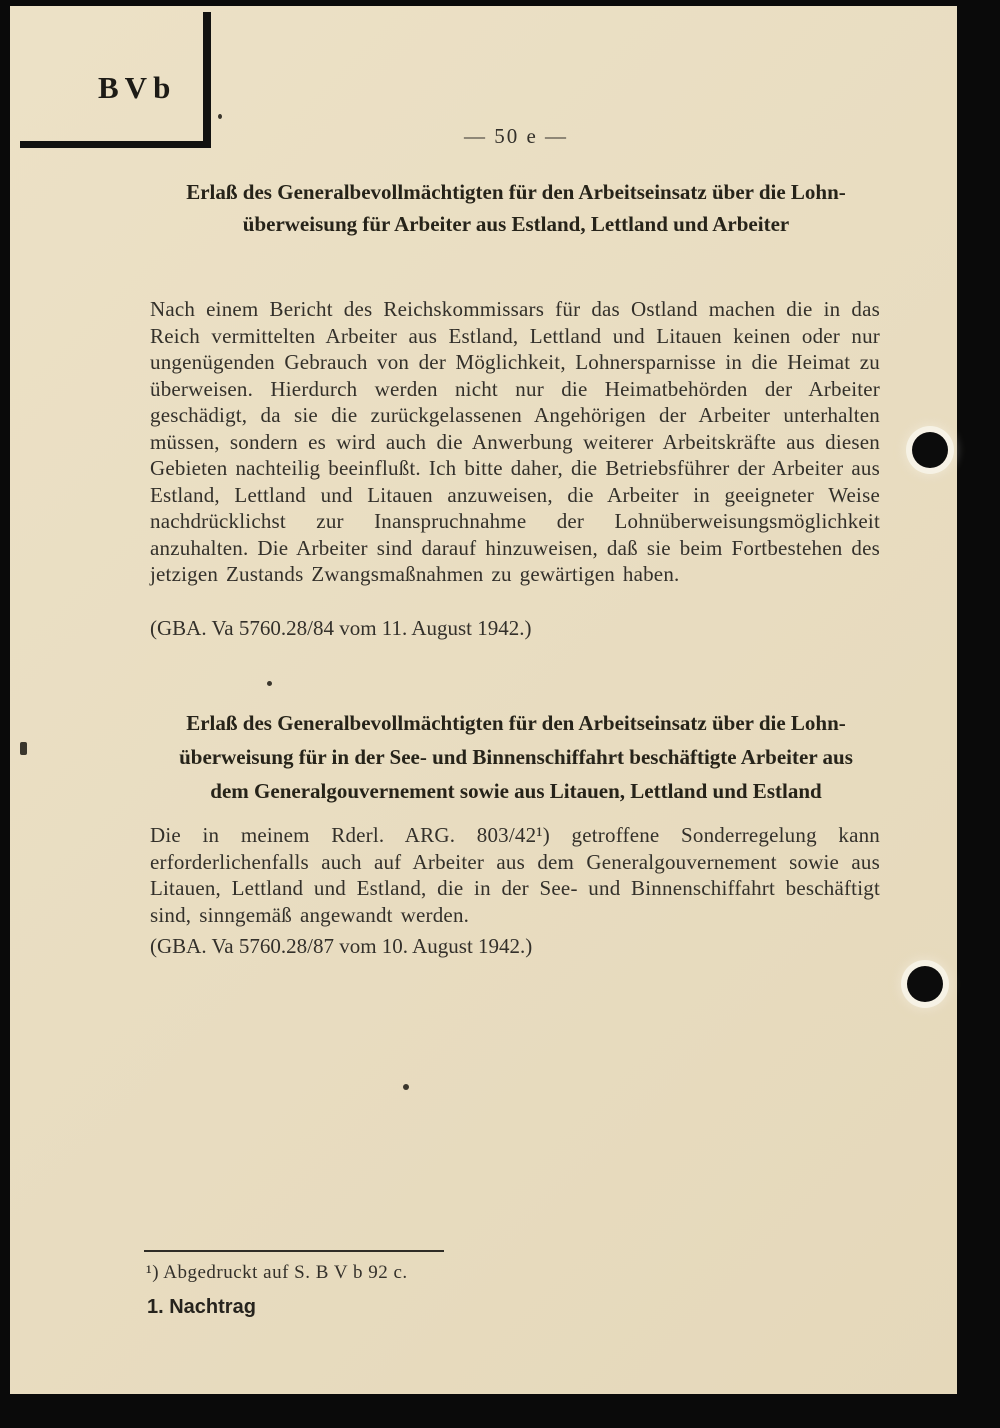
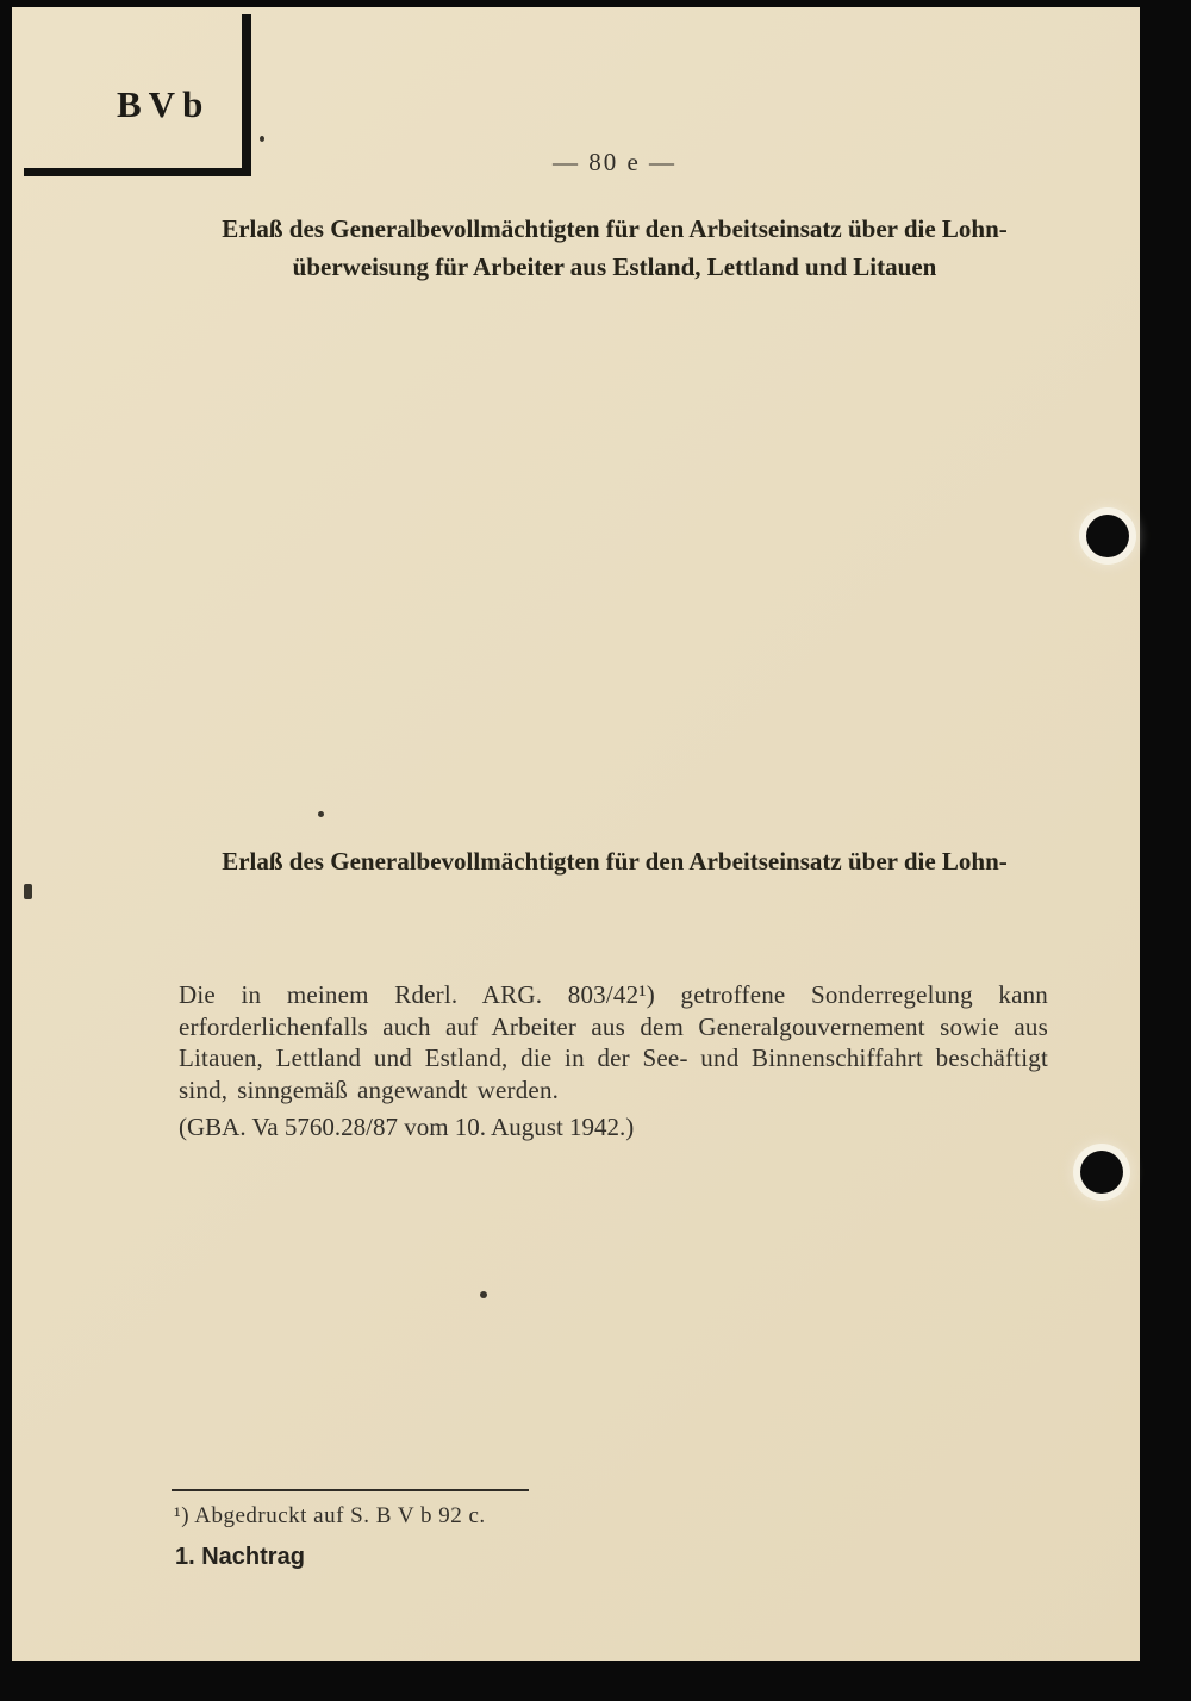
  BVb
- — 50 e —
+ — 80 e —
  Erlaß des Generalbevollmächtigten für den Arbeitseinsatz über die Lohn-
- überweisung für Arbeiter aus Estland, Lettland und Arbeiter
+ überweisung für Arbeiter aus Estland, Lettland und Litauen
- Nach einem Bericht des Reichskommissars für das Ostland machen die in das Reich vermittelten Arbeiter aus Estland, Lettland und Litauen keinen oder nur ungenügenden Gebrauch von der Möglichkeit, Lohnersparnisse in die Heimat zu überweisen. Hierdurch werden nicht nur die Heimatbehörden der Arbeiter geschädigt, da sie die zurückgelassenen Angehörigen der Arbeiter unterhalten müssen, sondern es wird auch die Anwerbung weiterer Arbeitskräfte aus diesen Gebieten nachteilig beeinflußt. Ich bitte daher, die Betriebsführer der Arbeiter aus Estland, Lettland und Litauen anzuweisen, die Arbeiter in geeigneter Weise nachdrücklichst zur Inanspruchnahme der Lohnüberweisungsmöglichkeit anzuhalten. Die Arbeiter sind darauf hinzuweisen, daß sie beim Fortbestehen des jetzigen Zustands Zwangsmaßnahmen zu gewärtigen haben.
- (GBA. Va 5760.28/84 vom 11. August 1942.)
  Erlaß des Generalbevollmächtigten für den Arbeitseinsatz über die Lohn-
- überweisung für in der See- und Binnenschiffahrt beschäftigte Arbeiter aus
- dem Generalgouvernement sowie aus Litauen, Lettland und Estland
  Die in meinem Rderl. ARG. 803/42¹) getroffene Sonderregelung kann erforderlichenfalls auch auf Arbeiter aus dem Generalgouvernement sowie aus Litauen, Lettland und Estland, die in der See- und Binnenschiffahrt beschäftigt sind, sinngemäß angewandt werden.
  (GBA. Va 5760.28/87 vom 10. August 1942.)
  ¹) Abgedruckt auf S. B V b 92 c.
  1. Nachtrag
